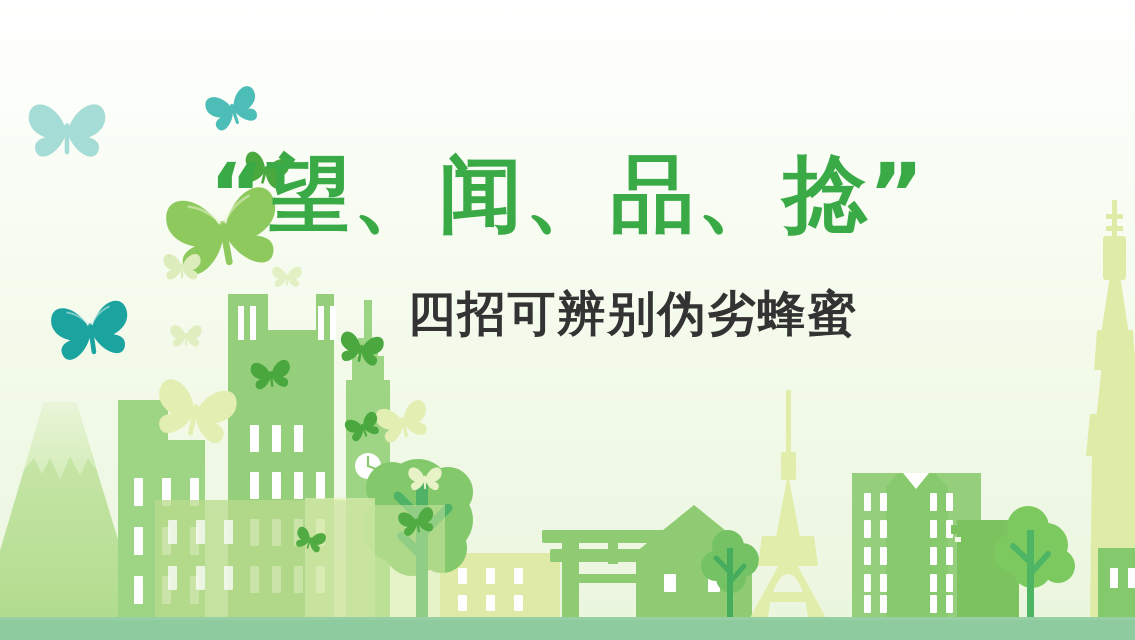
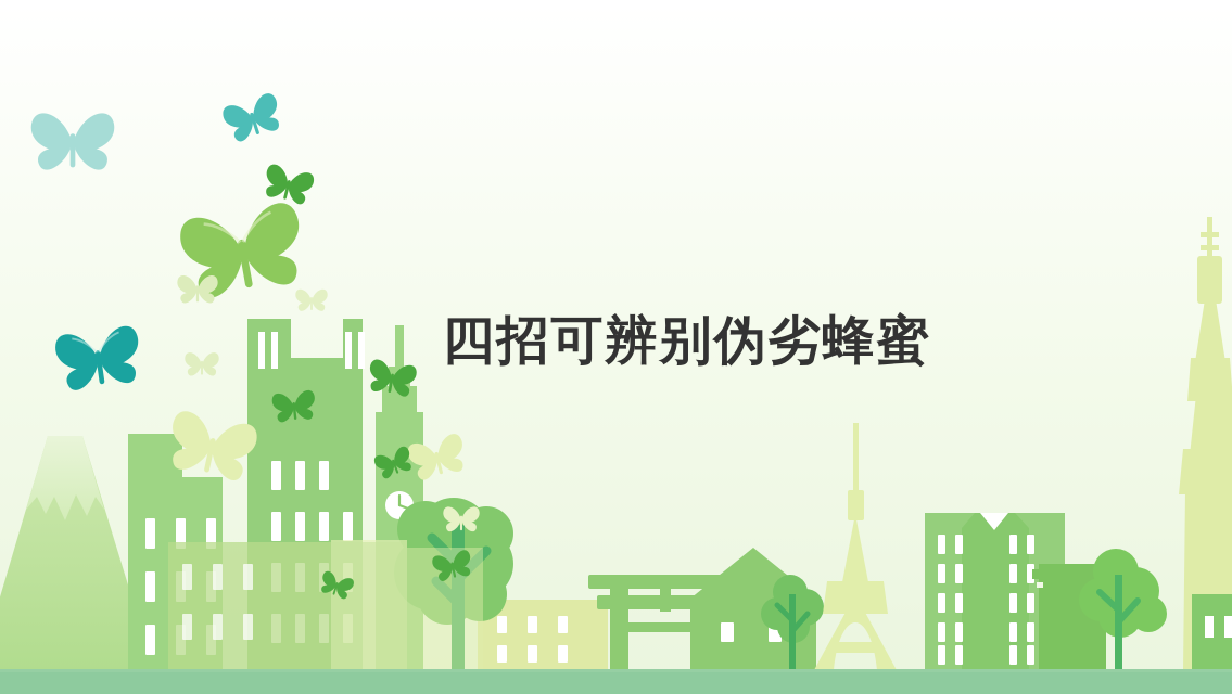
- “望、闻、品、捻”
  四招可辨别伪劣蜂蜜
